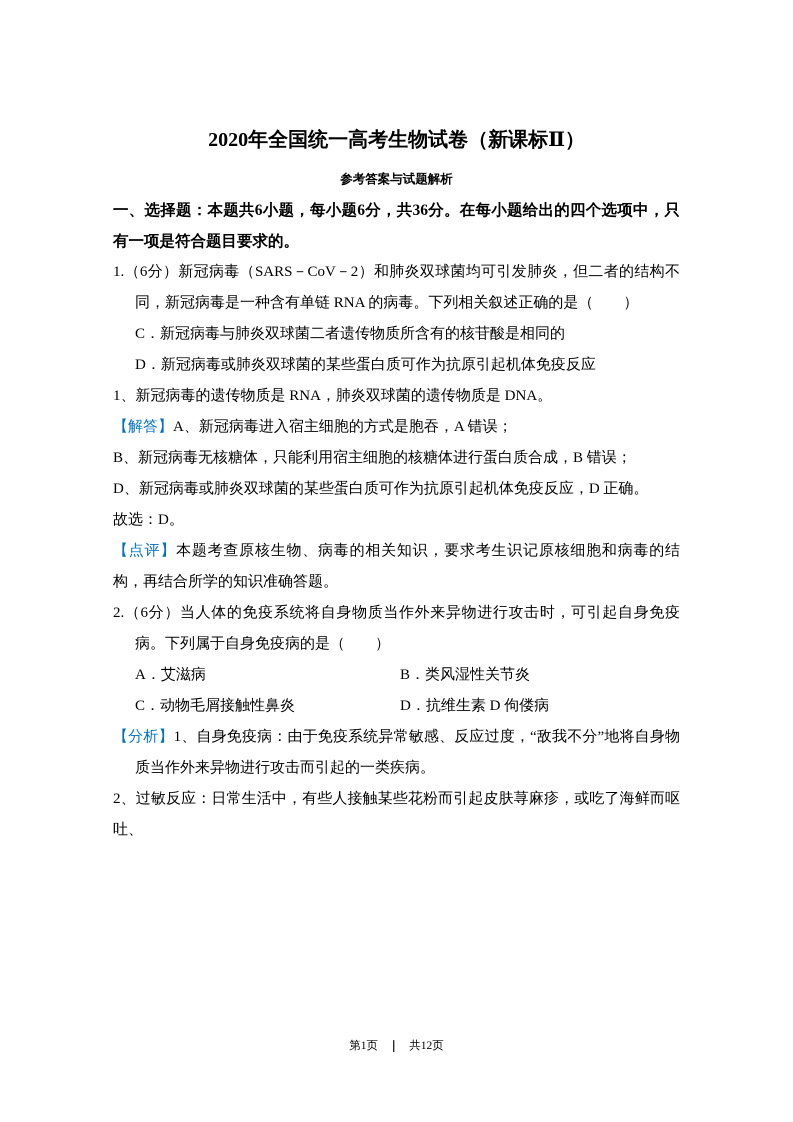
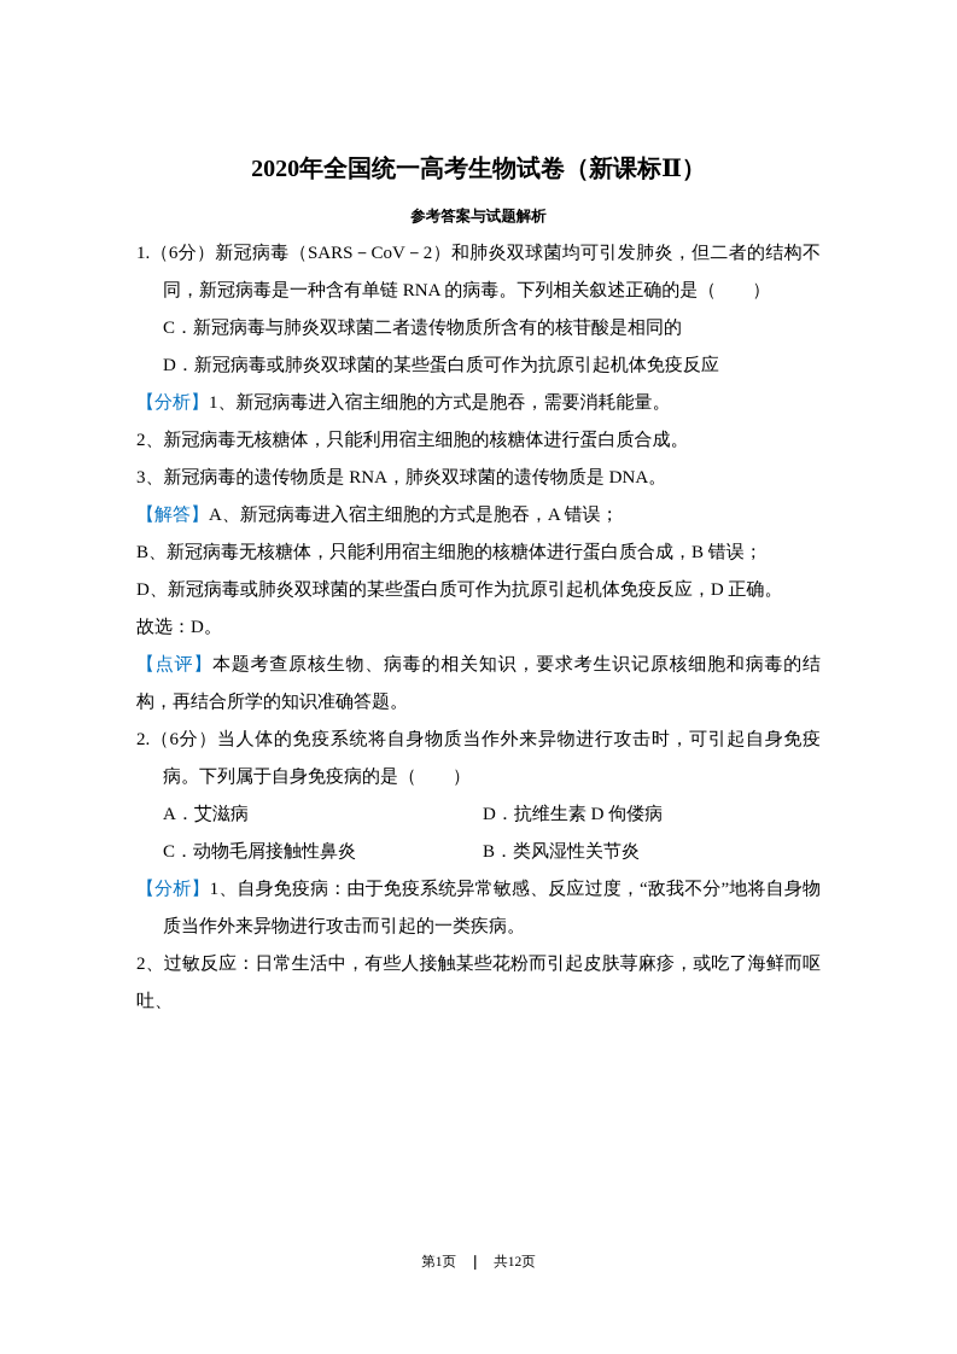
  2020年全国统一高考生物试卷（新课标Ⅱ）
  参考答案与试题解析
- 一、选择题：本题共6小题，每小题6分，共36分。在每小题给出的四个选项中，只有一项是符合题目要求的。
  1.（6分）新冠病毒（SARS－CoV－2）和肺炎双球菌均可引发肺炎，但二者的结构不同，新冠病毒是一种含有单链 RNA 的病毒。下列相关叙述正确的是（ ）
  C．新冠病毒与肺炎双球菌二者遗传物质所含有的核苷酸是相同的
  D．新冠病毒或肺炎双球菌的某些蛋白质可作为抗原引起机体免疫反应
+ 【分析】1、新冠病毒进入宿主细胞的方式是胞吞，需要消耗能量。
+ 2、新冠病毒无核糖体，只能利用宿主细胞的核糖体进行蛋白质合成。
- 1、新冠病毒的遗传物质是 RNA，肺炎双球菌的遗传物质是 DNA。
+ 3、新冠病毒的遗传物质是 RNA，肺炎双球菌的遗传物质是 DNA。
  【解答】A、新冠病毒进入宿主细胞的方式是胞吞，A 错误；
  B、新冠病毒无核糖体，只能利用宿主细胞的核糖体进行蛋白质合成，B 错误；
  D、新冠病毒或肺炎双球菌的某些蛋白质可作为抗原引起机体免疫反应，D 正确。
  故选：D。
  【点评】本题考查原核生物、病毒的相关知识，要求考生识记原核细胞和病毒的结构，再结合所学的知识准确答题。
  2.（6分）当人体的免疫系统将自身物质当作外来异物进行攻击时，可引起自身免疫病。下列属于自身免疫病的是（ ）
  A．艾滋病
- B．类风湿性关节炎
+ D．抗维生素 D 佝偻病
  C．动物毛屑接触性鼻炎
- D．抗维生素 D 佝偻病
+ B．类风湿性关节炎
  【分析】1、自身免疫病：由于免疫系统异常敏感、反应过度，“敌我不分”地将自身物质当作外来异物进行攻击而引起的一类疾病。
  2、过敏反应：日常生活中，有些人接触某些花粉而引起皮肤荨麻疹，或吃了海鲜而呕吐、
  第1页 ｜ 共12页
